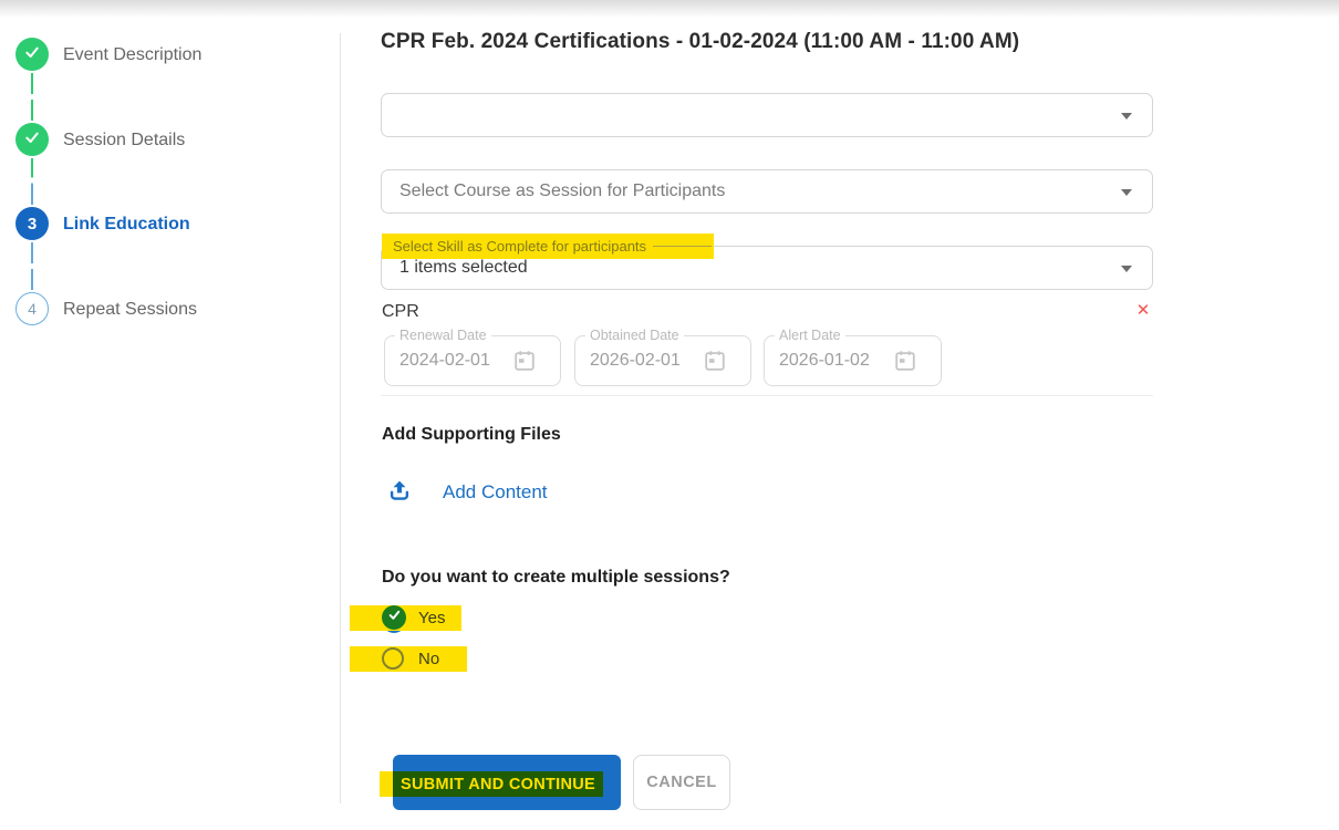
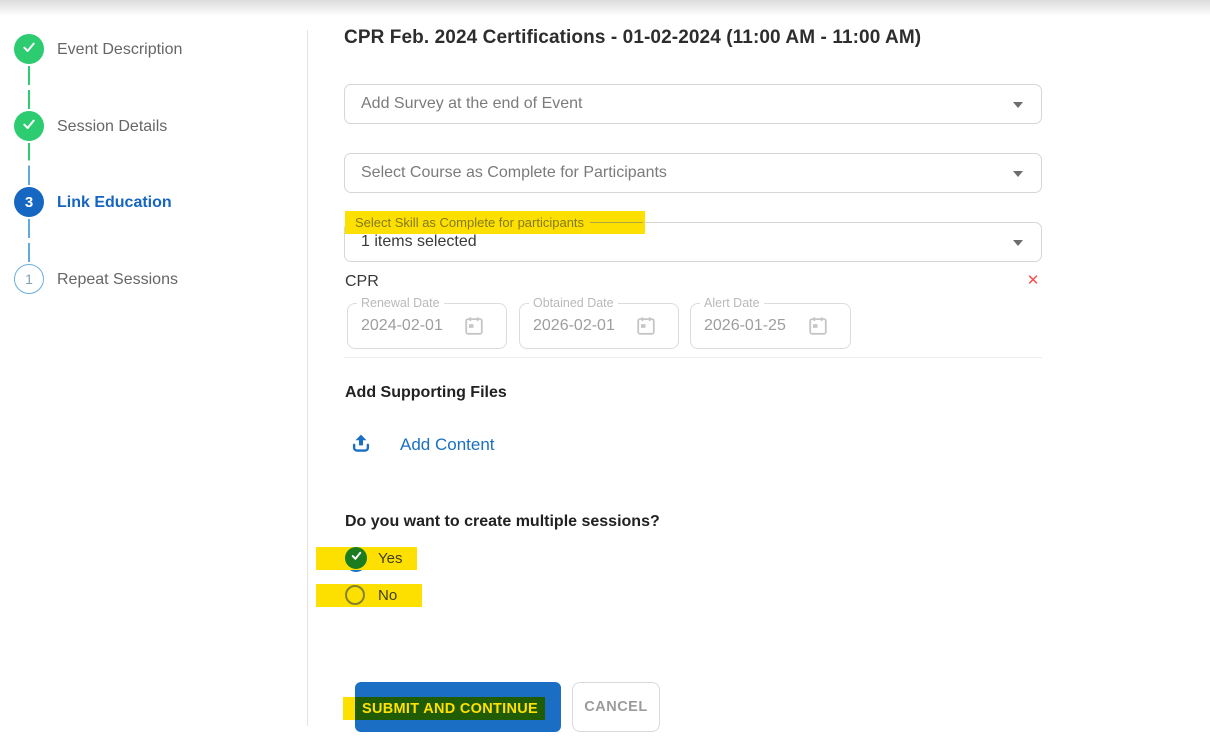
  Event Description
  Session Details
  3
  Link Education
- 4
+ 1
  Repeat Sessions
  CPR Feb. 2024 Certifications - 01-02-2024 (11:00 AM - 11:00 AM)
+ Add Survey at the end of Event
- Select Course as Session for Participants
+ Select Course as Complete for Participants
  1 items selected
  Select Skill as Complete for participants
  CPR
  ✕
  Renewal Date
  2024-02-01
  Obtained Date
  2026-02-01
  Alert Date
- 2026-01-02
+ 2026-01-25
  Add Supporting Files
  Add Content
  Do you want to create multiple sessions?
  Yes
  No
  SUBMIT AND CONTINUE
  CANCEL
